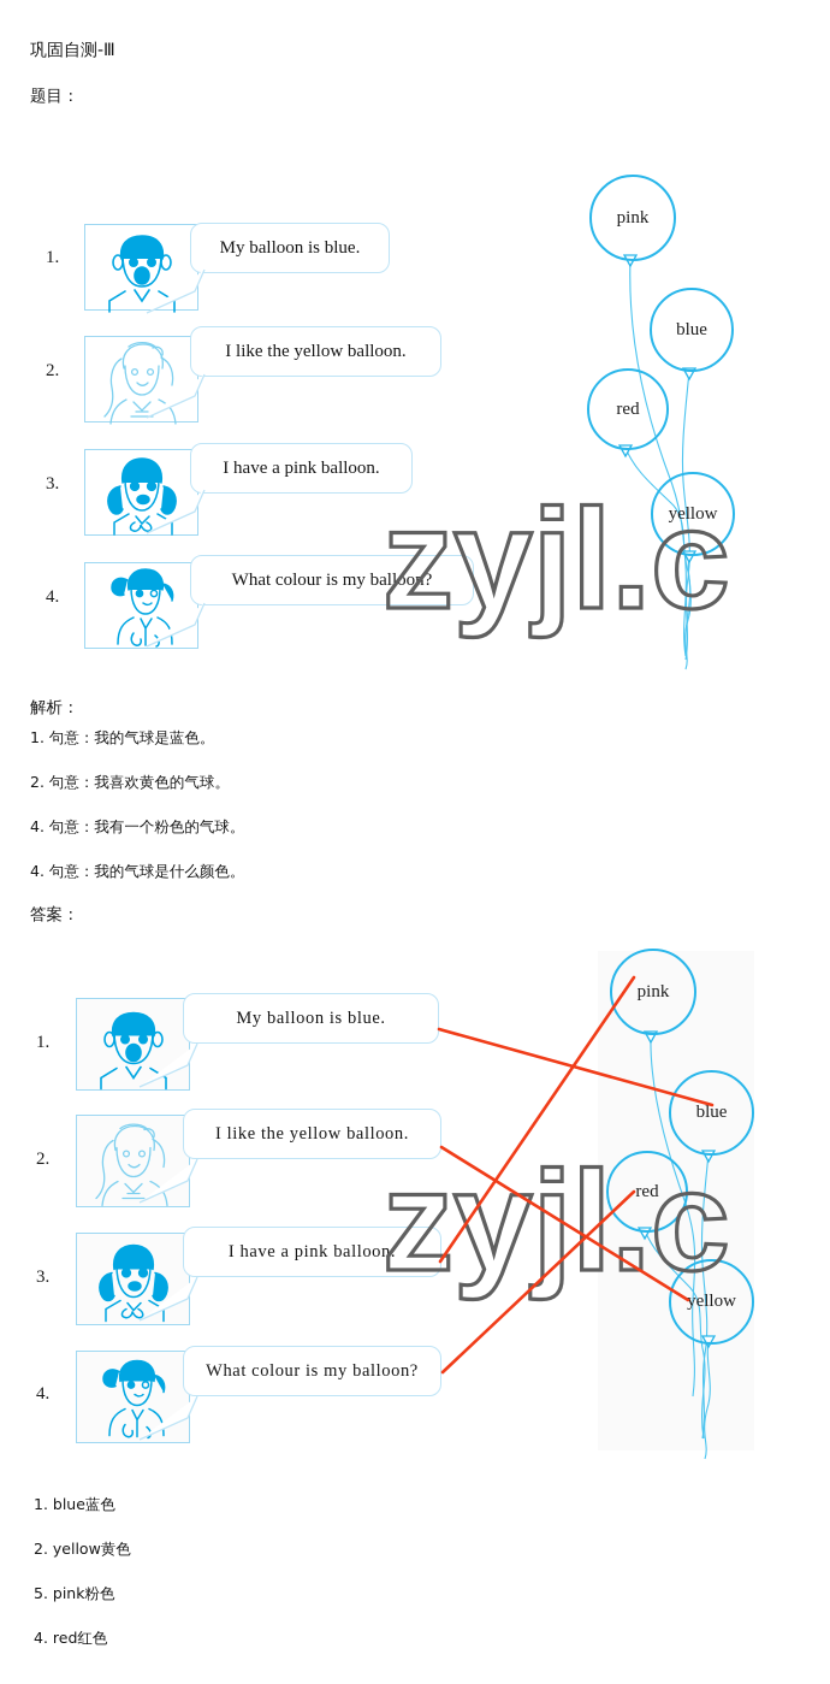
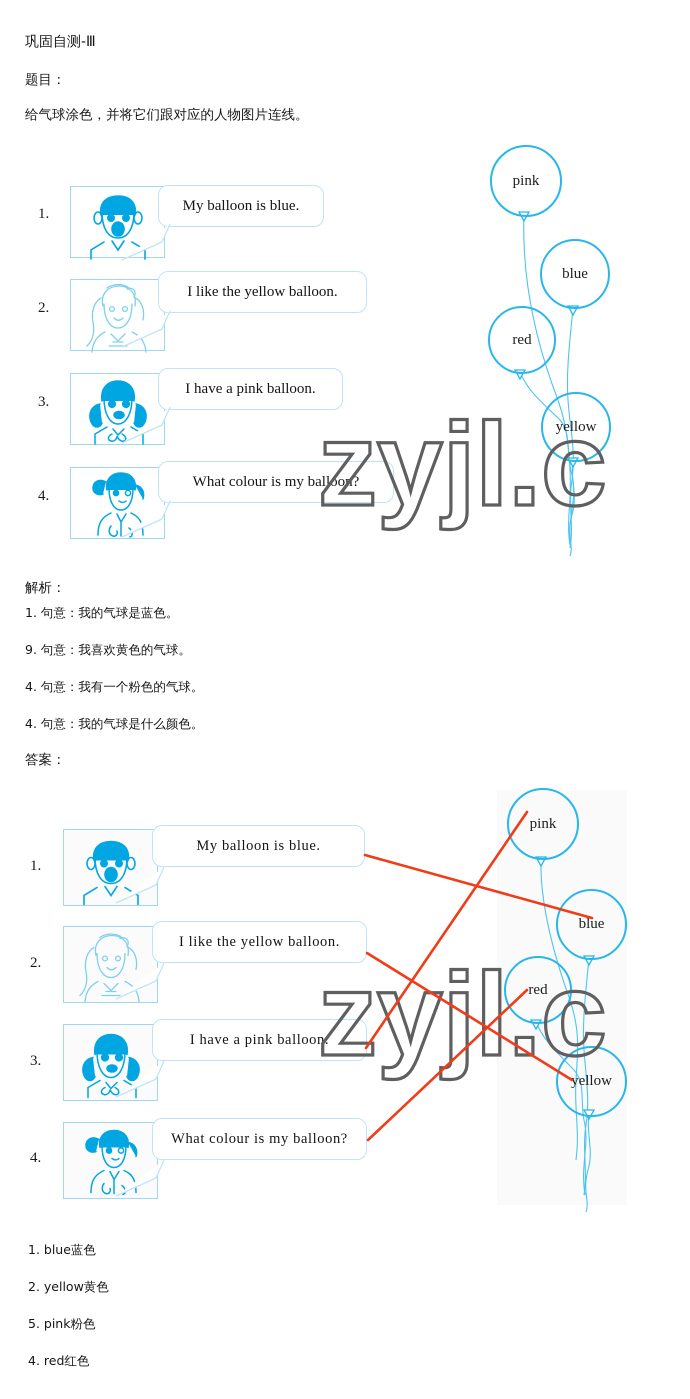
  巩固自测-Ⅲ
  题目：
+ 给气球涂色，并将它们跟对应的人物图片连线。
  1.
  My balloon is blue.
  2.
  I like the yellow balloon.
  3.
  I have a pink balloon.
  4.
  What colour is my balloon?
  pink
  blue
  red
  yellow
  zyjl.c
  解析：
  1. 句意：我的气球是蓝色。
- 2. 句意：我喜欢黄色的气球。
+ 9. 句意：我喜欢黄色的气球。
  4. 句意：我有一个粉色的气球。
  4. 句意：我的气球是什么颜色。
  答案：
  1.
  My balloon is blue.
  2.
  I like the yellow balloon.
  3.
  I have a pink balloon.
  4.
  What colour is my balloon?
  pink
  blue
  red
  yellow
  zyjl.c
  1. blue蓝色
  2. yellow黄色
  5. pink粉色
  4. red红色
